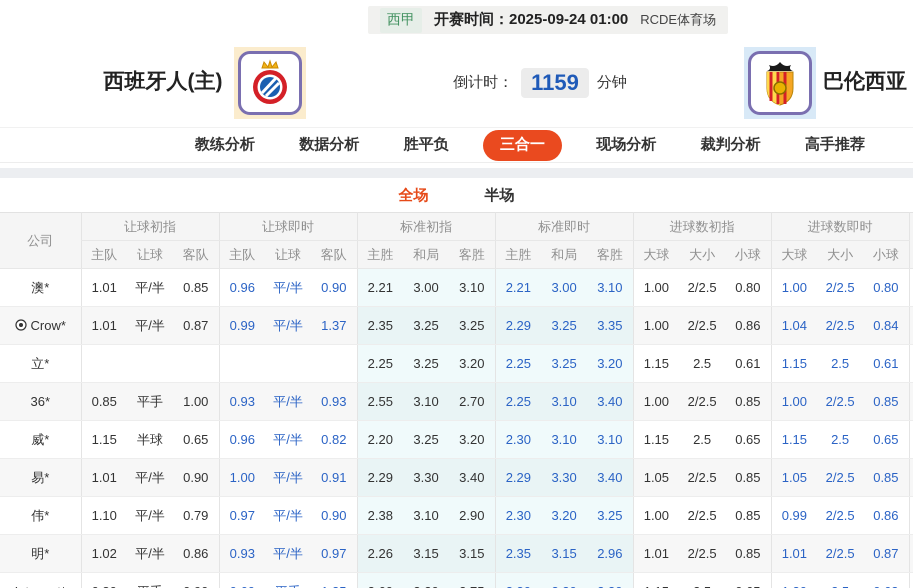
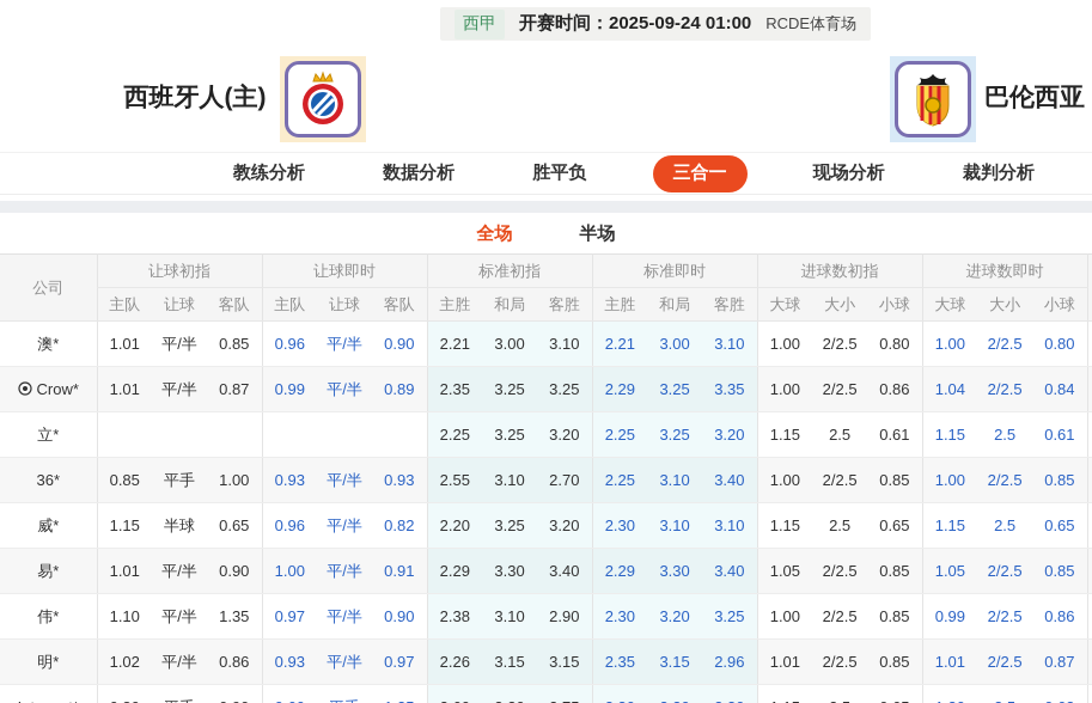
  西甲
  开赛时间：2025-09-24 01:00
  RCDE体育场
  西班牙人(主)
- 倒计时：
- 1159
- 分钟
  巴伦西亚
  教练分析
  数据分析
  胜平负
  三合一
  现场分析
  裁判分析
- 高手推荐
  全场
  半场
  公司	让球初指	让球即时	标准初指	标准即时	进球数初指	进球数即时
  主队	让球	客队	主队	让球	客队	主胜	和局	客胜	主胜	和局	客胜	大球	大小	小球	大球	大小	小球
  澳*	1.01	平/半	0.85	0.96	平/半	0.90	2.21	3.00	3.10	2.21	3.00	3.10	1.00	2/2.5	0.80	1.00	2/2.5	0.80
- Crow*	1.01	平/半	0.87	0.99	平/半	1.37	2.35	3.25	3.25	2.29	3.25	3.35	1.00	2/2.5	0.86	1.04	2/2.5	0.84
+ Crow*	1.01	平/半	0.87	0.99	平/半	0.89	2.35	3.25	3.25	2.29	3.25	3.35	1.00	2/2.5	0.86	1.04	2/2.5	0.84
  立*							2.25	3.25	3.20	2.25	3.25	3.20	1.15	2.5	0.61	1.15	2.5	0.61
  36*	0.85	平手	1.00	0.93	平/半	0.93	2.55	3.10	2.70	2.25	3.10	3.40	1.00	2/2.5	0.85	1.00	2/2.5	0.85
  威*	1.15	半球	0.65	0.96	平/半	0.82	2.20	3.25	3.20	2.30	3.10	3.10	1.15	2.5	0.65	1.15	2.5	0.65
  易*	1.01	平/半	0.90	1.00	平/半	0.91	2.29	3.30	3.40	2.29	3.30	3.40	1.05	2/2.5	0.85	1.05	2/2.5	0.85
- 伟*	1.10	平/半	0.79	0.97	平/半	0.90	2.38	3.10	2.90	2.30	3.20	3.25	1.00	2/2.5	0.85	0.99	2/2.5	0.86
+ 伟*	1.10	平/半	1.35	0.97	平/半	0.90	2.38	3.10	2.90	2.30	3.20	3.25	1.00	2/2.5	0.85	0.99	2/2.5	0.86
  明*	1.02	平/半	0.86	0.93	平/半	0.97	2.26	3.15	3.15	2.35	3.15	2.96	1.01	2/2.5	0.85	1.01	2/2.5	0.87
